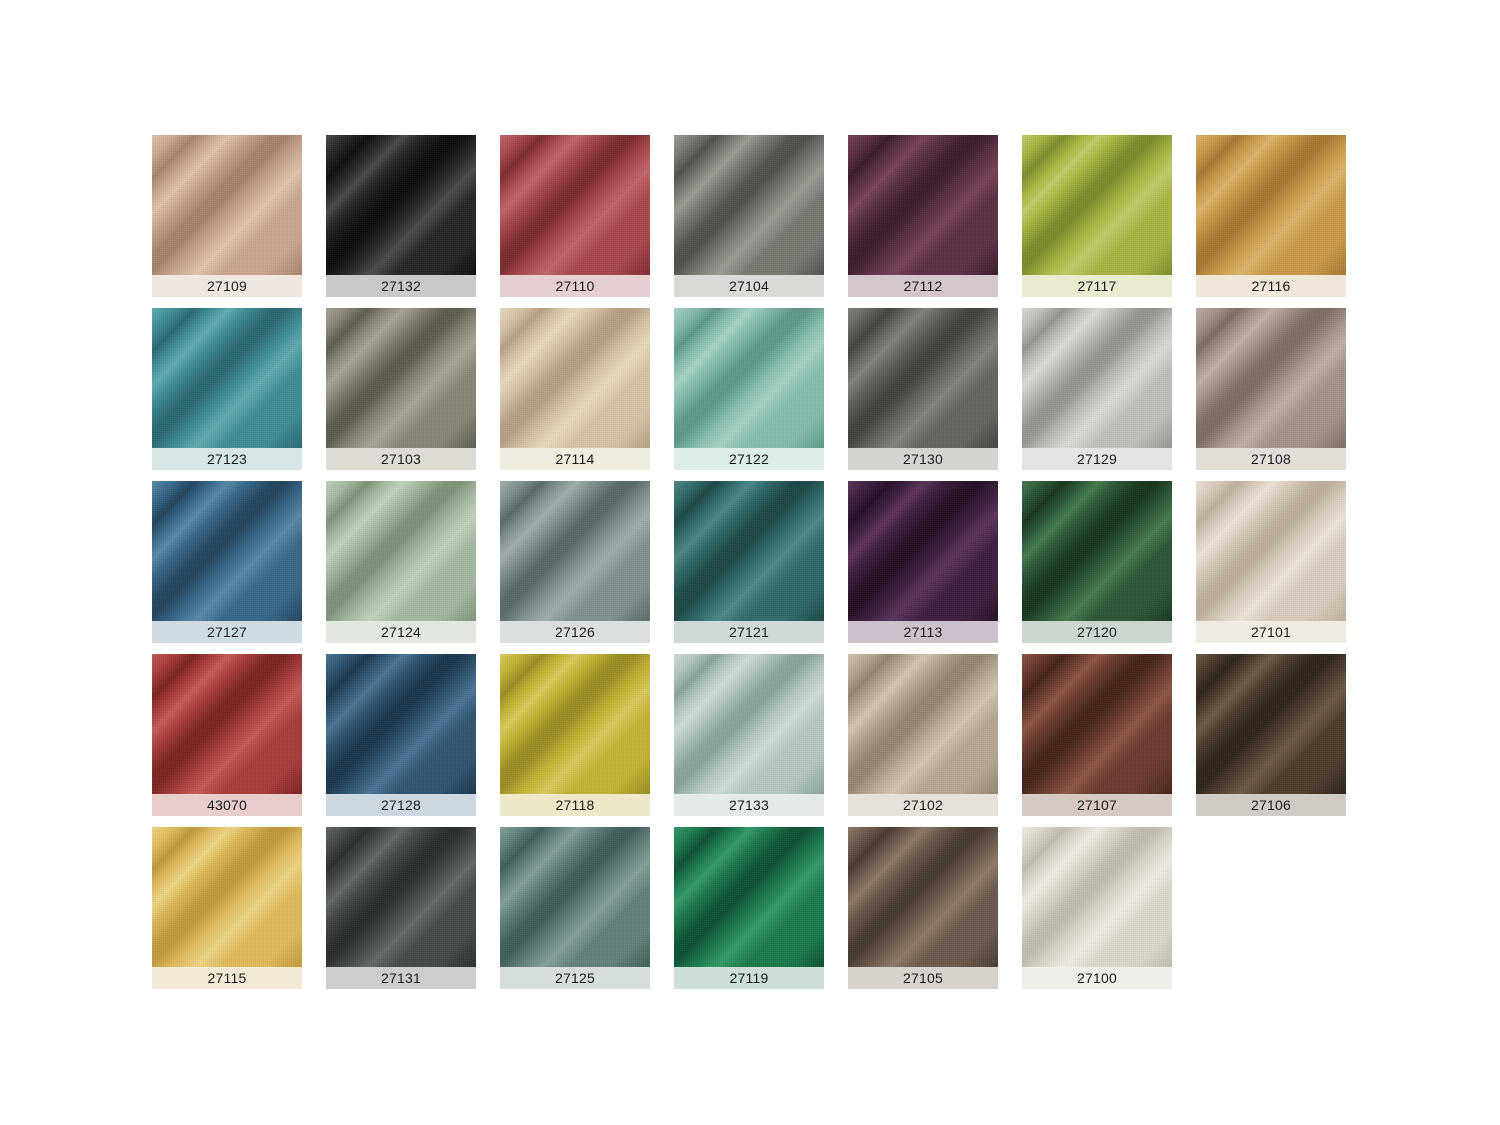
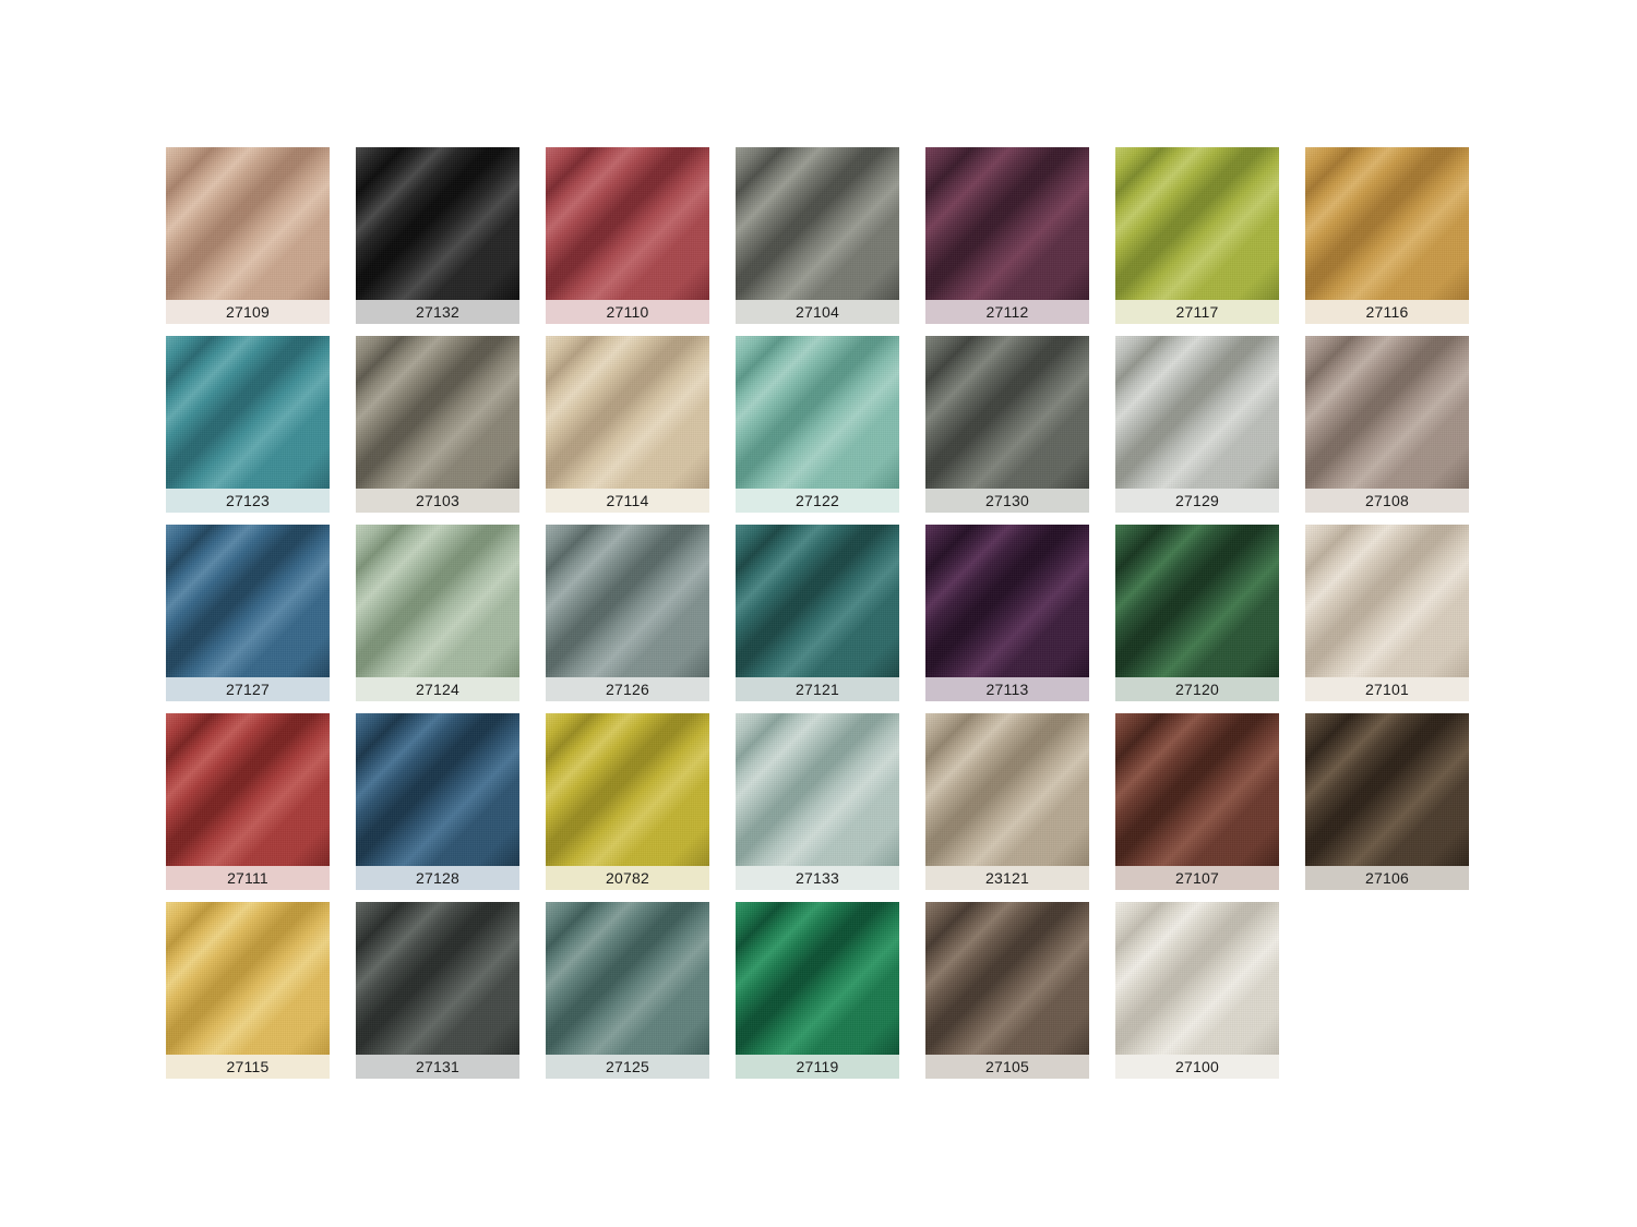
  27109
  27132
  27110
  27104
  27112
  27117
  27116
  27123
  27103
  27114
  27122
  27130
  27129
  27108
  27127
  27124
  27126
  27121
  27113
  27120
  27101
- 43070
+ 27111
  27128
- 27118
+ 20782
  27133
- 27102
+ 23121
  27107
  27106
  27115
  27131
  27125
  27119
  27105
  27100
